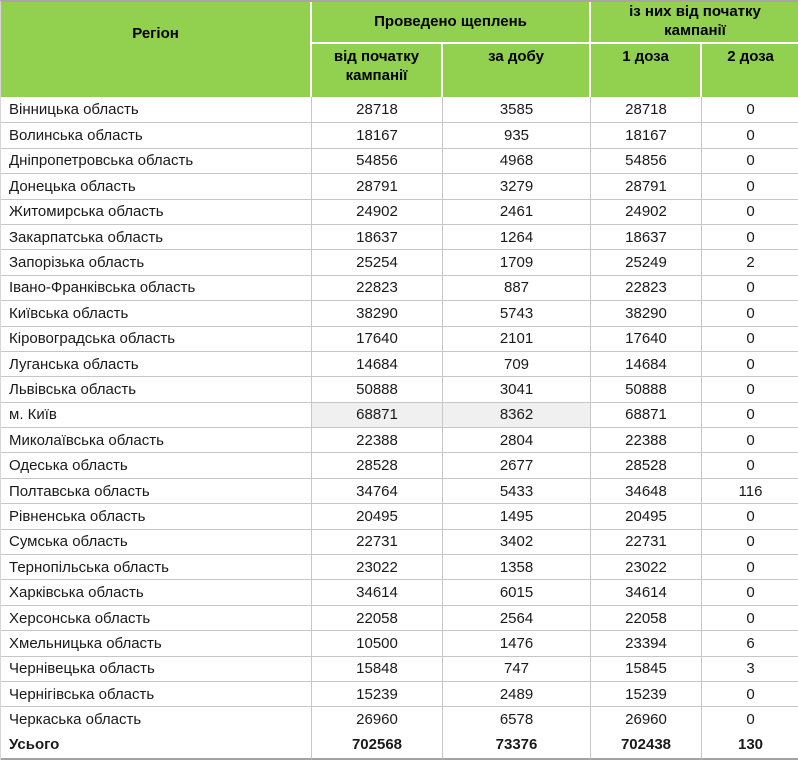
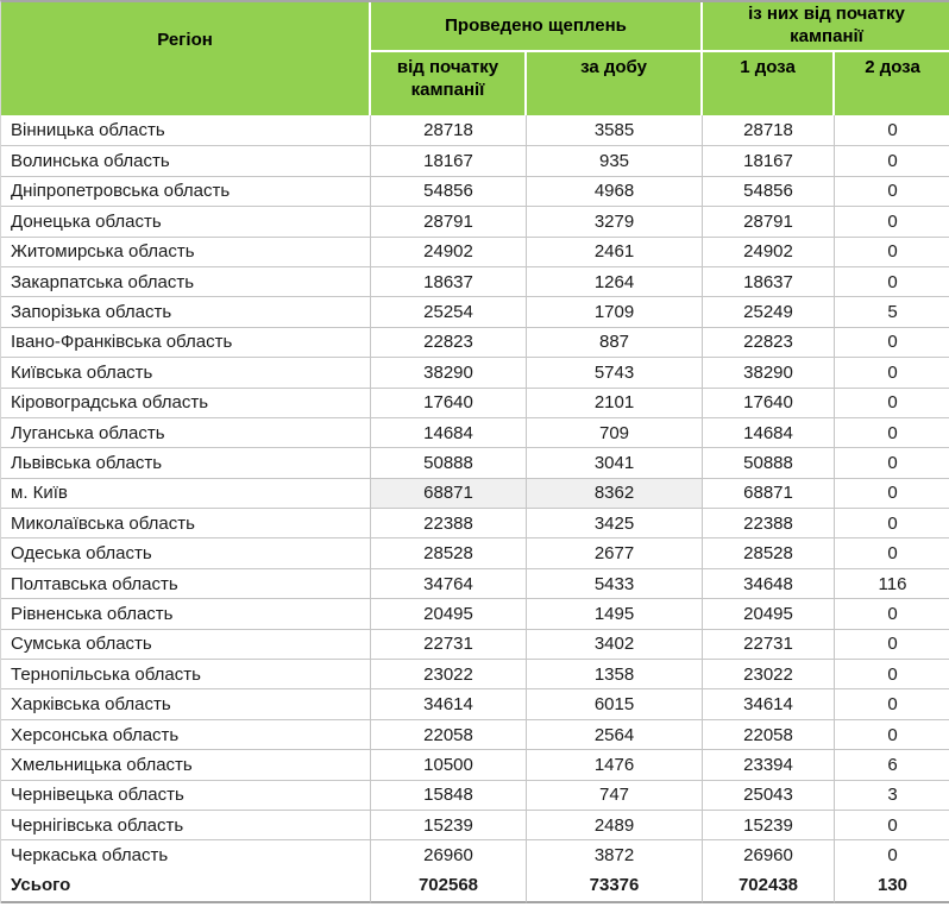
  Регіон	Проведено щеплень	із них від початку кампанії
  від початку кампанії	за добу	1 доза	2 доза
  Вінницька область	28718	3585	28718	0
  Волинська область	18167	935	18167	0
  Дніпропетровська область	54856	4968	54856	0
  Донецька область	28791	3279	28791	0
  Житомирська область	24902	2461	24902	0
  Закарпатська область	18637	1264	18637	0
- Запорізька область	25254	1709	25249	2
+ Запорізька область	25254	1709	25249	5
  Івано-Франківська область	22823	887	22823	0
  Київська область	38290	5743	38290	0
  Кіровоградська область	17640	2101	17640	0
  Луганська область	14684	709	14684	0
  Львівська область	50888	3041	50888	0
  м. Київ	68871	8362	68871	0
- Миколаївська область	22388	2804	22388	0
+ Миколаївська область	22388	3425	22388	0
  Одеська область	28528	2677	28528	0
  Полтавська область	34764	5433	34648	116
  Рівненська область	20495	1495	20495	0
  Сумська область	22731	3402	22731	0
  Тернопільська область	23022	1358	23022	0
  Харківська область	34614	6015	34614	0
  Херсонська область	22058	2564	22058	0
  Хмельницька область	10500	1476	23394	6
- Чернівецька область	15848	747	15845	3
+ Чернівецька область	15848	747	25043	3
  Чернігівська область	15239	2489	15239	0
- Черкаська область	26960	6578	26960	0
+ Черкаська область	26960	3872	26960	0
  Усього	702568	73376	702438	130
